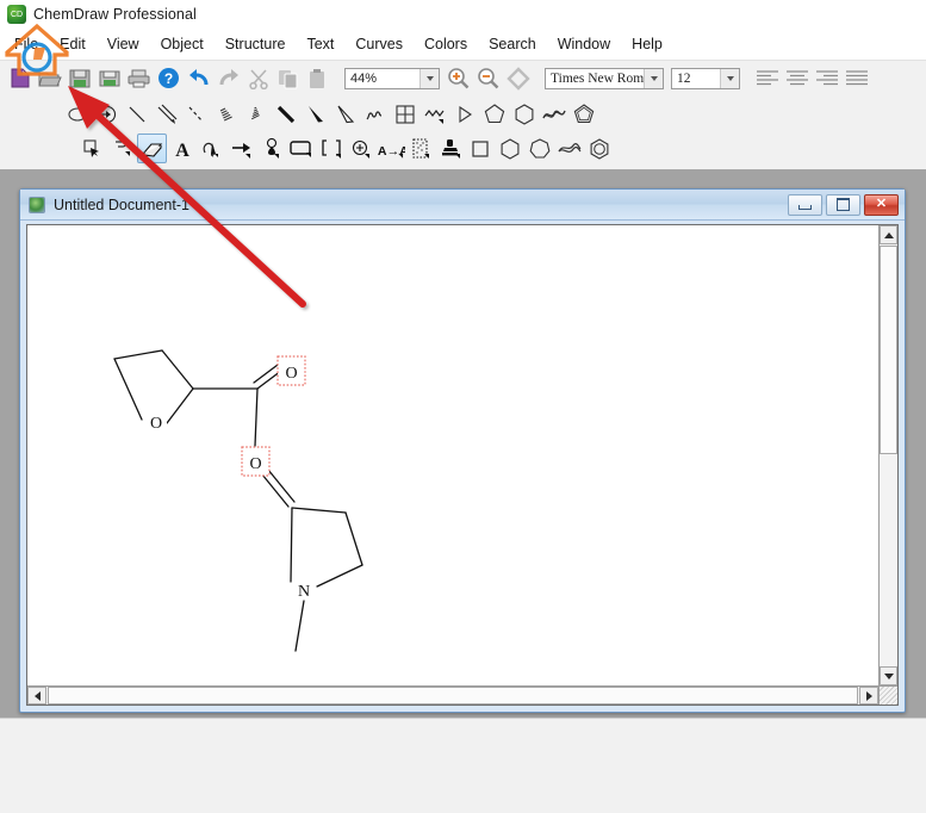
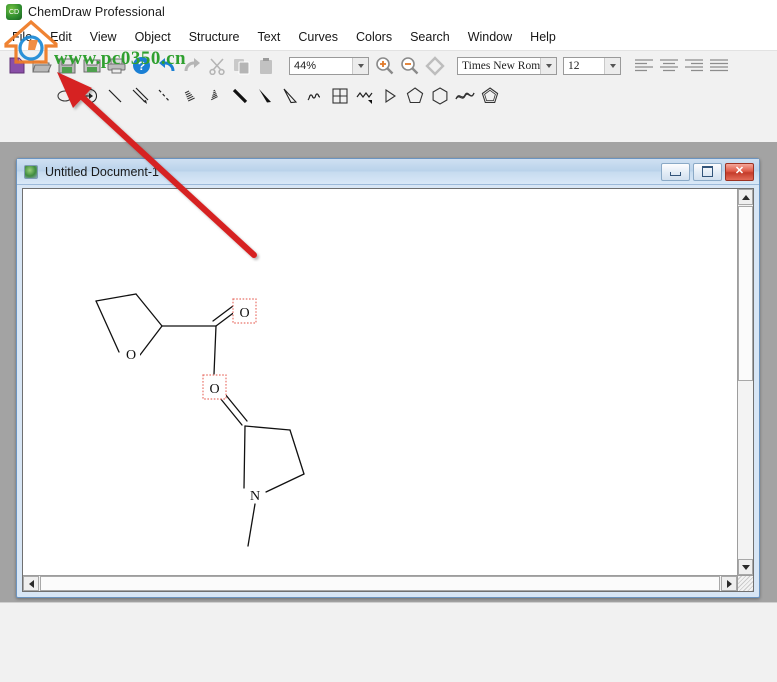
  ChemDraw Professional
  Edit
  View
  Object
  Structure
  Text
  Curves
  Colors
  Search
  Window
  Help
  ?
  44%
  Times New Rom
  12
- A
- A→A
  Untitled Document-1
  ✕
  O
  O
  O
  N
+ www.pc0350.cn
